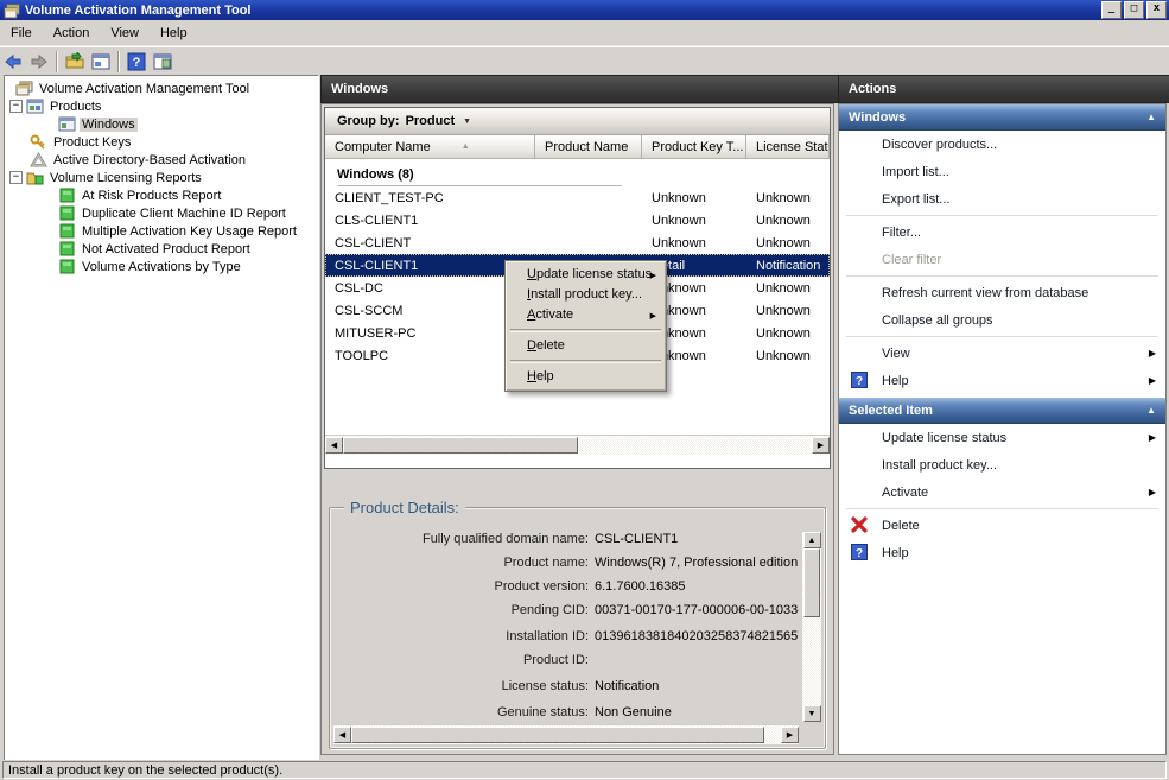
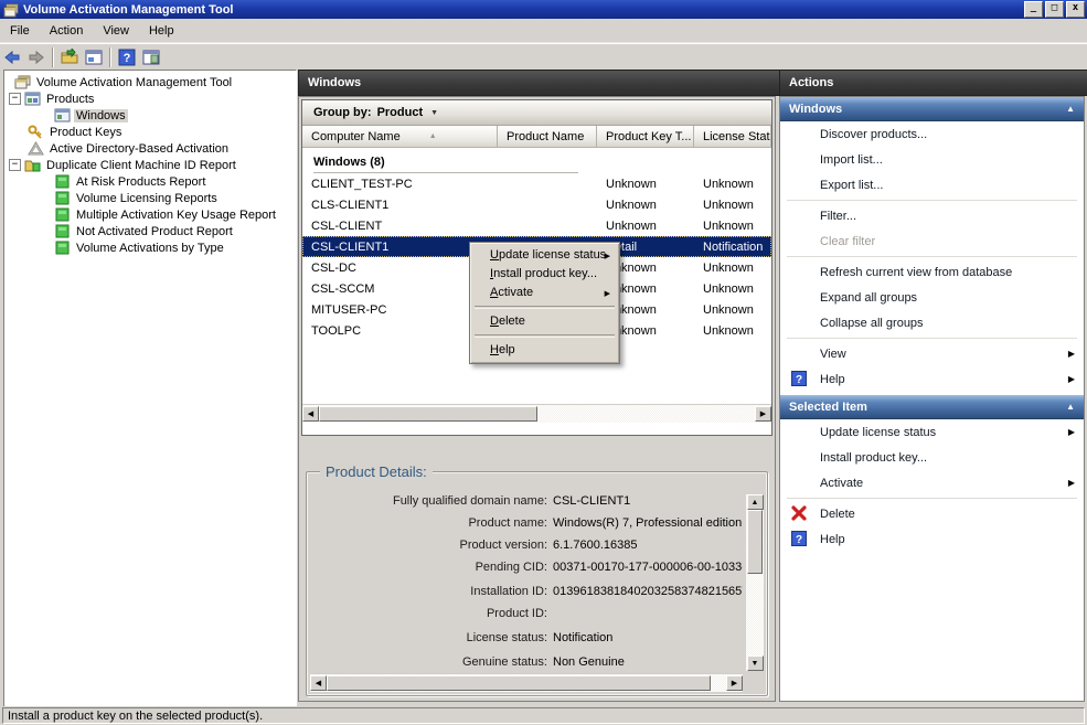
  Volume Activation Management Tool
  _
  □
  x
  File
  Action
  View
  Help
  ?
  Volume Activation Management Tool
  −
  Products
  Windows
  Product Keys
  Active Directory-Based Activation
  −
- Volume Licensing Reports
+ Duplicate Client Machine ID Report
  At Risk Products Report
- Duplicate Client Machine ID Report
+ Volume Licensing Reports
  Multiple Activation Key Usage Report
  Not Activated Product Report
  Volume Activations by Type
  Windows
  Group by:
  Product
  Computer Name
  Product Name
  Product Key T...
  License Stat
  Windows (8)
  CLIENT_TEST-PC
  Unknown
  Unknown
  CLS-CLIENT1
  Unknown
  Unknown
  CSL-CLIENT
  Unknown
  Unknown
  CSL-CLIENT1
  Notification
  CSL-DC
  known
  Unknown
  CSL-SCCM
  known
  Unknown
  MITUSER-PC
  known
  Unknown
  TOOLPC
  known
  Unknown
  Product Details:
  Fully qualified domain name:
  CSL-CLIENT1
  Product name:
  Windows(R) 7, Professional edition
  Product version:
  6.1.7600.16385
  Pending CID:
  Installation ID:
  Product ID:
  License status:
  Notification
  Genuine status:
  Non Genuine
  Actions
  Windows
  ▲
  Discover products...
  Import list...
  Export list...
  Filter...
  Clear filter
  Refresh current view from database
+ Expand all groups
  Collapse all groups
  View
  ▶
  ?
  Help
  ▶
  Selected Item
  ▲
  Update license status
  ▶
  Install product key...
  Activate
  ▶
  Delete
  ?
  Help
  Update license status
  Install product key...
  Activate
  Delete
  Help
  Install a product key on the selected product(s).
